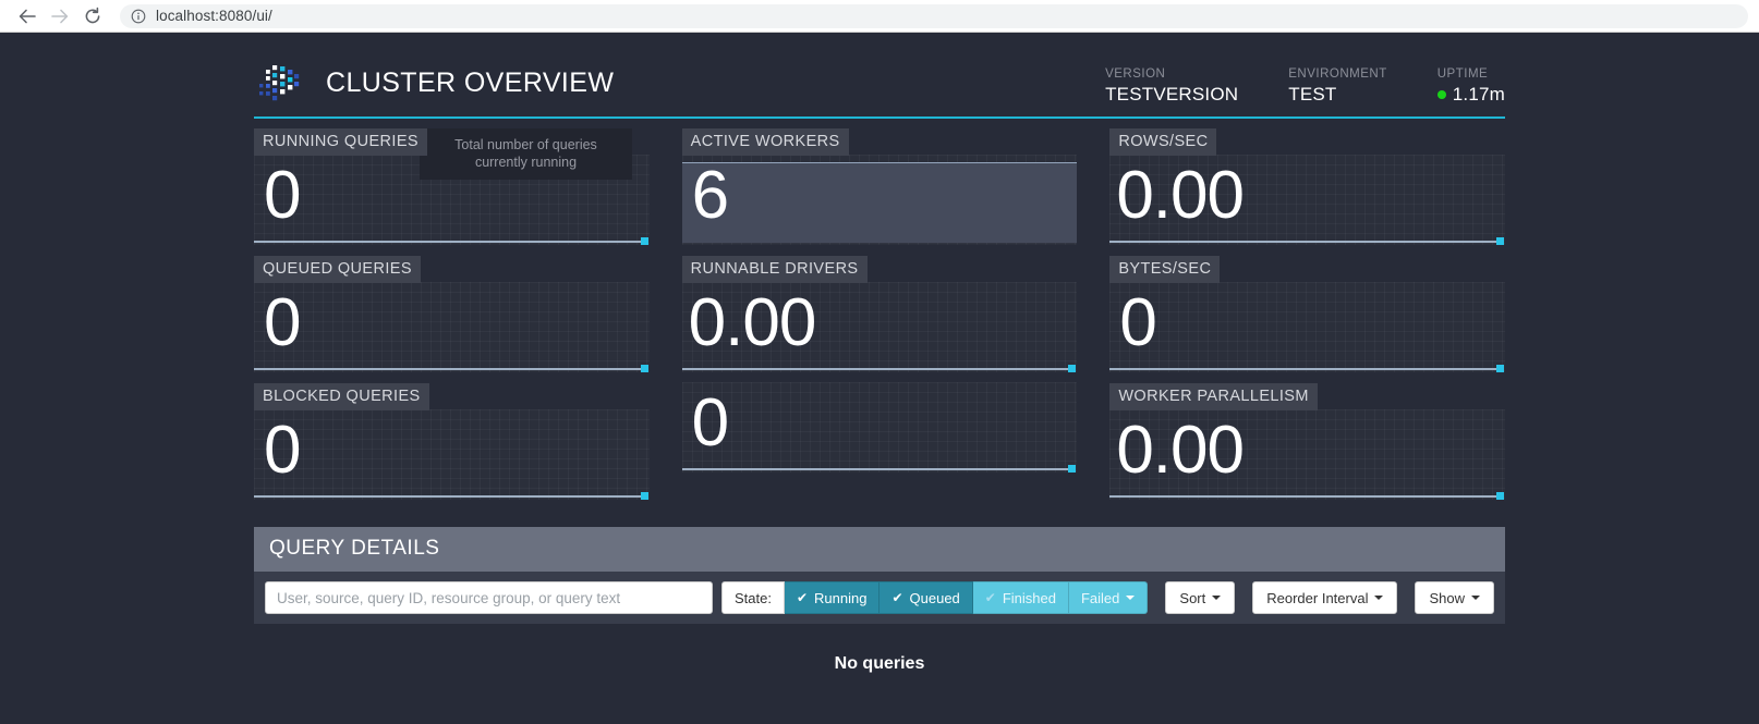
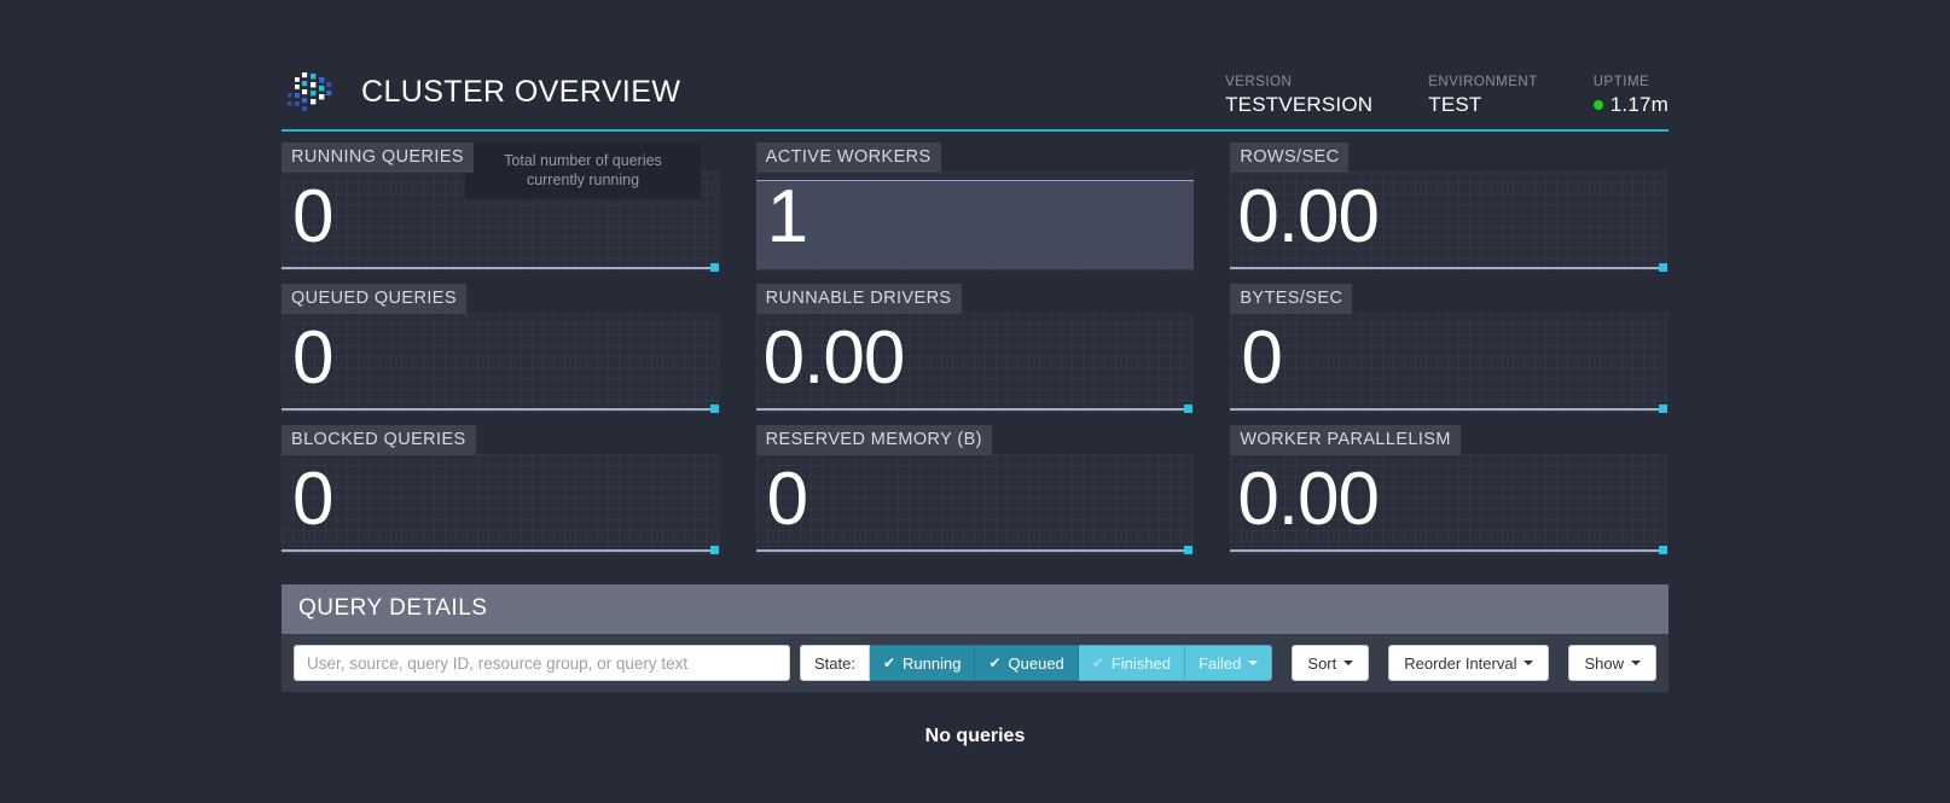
- localhost:8080/ui/
  CLUSTER OVERVIEW
  VERSION
  TESTVERSION
  ENVIRONMENT
  TEST
  UPTIME
  1.17m
  RUNNING QUERIES
  Total number of queries currently running
  0
  ACTIVE WORKERS
- 6
+ 1
  ROWS/SEC
  0.00
  QUEUED QUERIES
  0
  RUNNABLE DRIVERS
  0.00
  BYTES/SEC
  0
  BLOCKED QUERIES
  0
+ RESERVED MEMORY (B)
  0
  WORKER PARALLELISM
  0.00
  QUERY DETAILS
  User, source, query ID, resource group, or query text
  State:
  ✔
  Running
  ✔
  Queued
  ✔
  Finished
  Failed
  Sort
  Reorder Interval
  Show
  No queries
